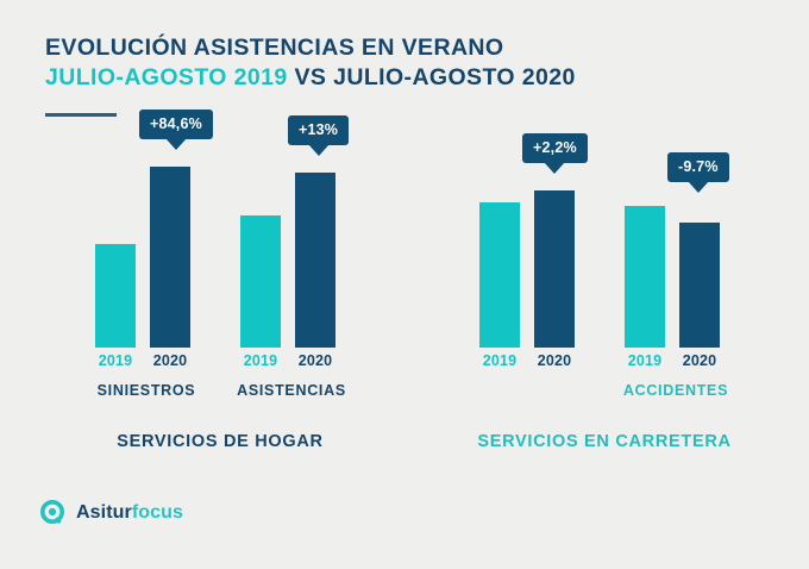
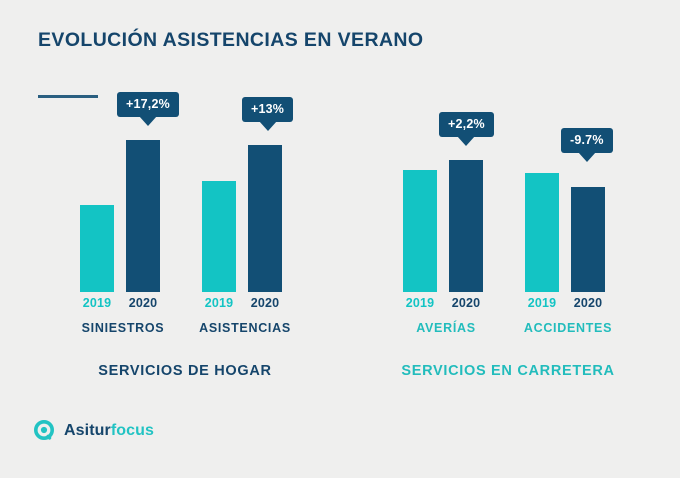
  EVOLUCIÓN ASISTENCIAS EN VERANO
- JULIO-AGOSTO 2019 VS JULIO-AGOSTO 2020
- +84,6%
+ +17,2%
  2019
  2020
  SINIESTROS
  +13%
  2019
  2020
  ASISTENCIAS
  +2,2%
  2019
  2020
+ AVERÍAS
  -9.7%
  2019
  2020
  ACCIDENTES
  SERVICIOS DE HOGAR
  SERVICIOS EN CARRETERA
  Asiturfocus
